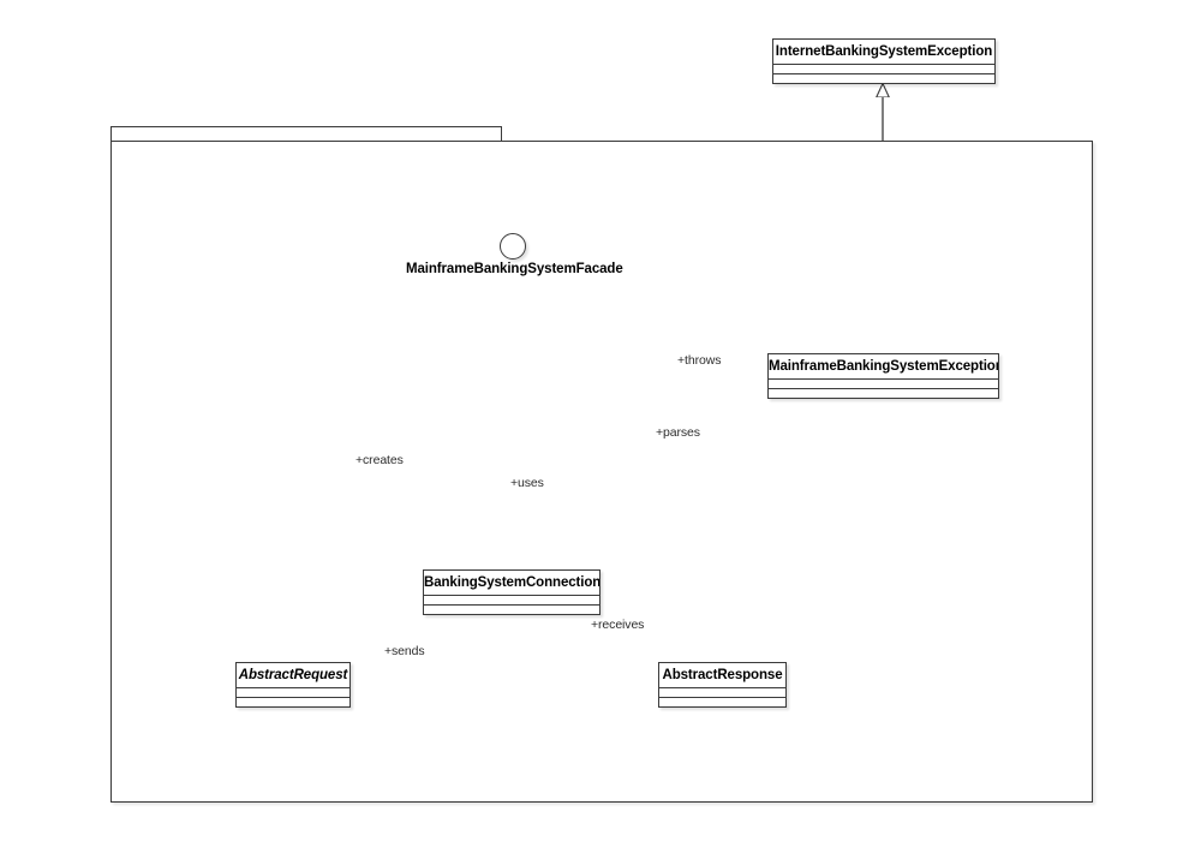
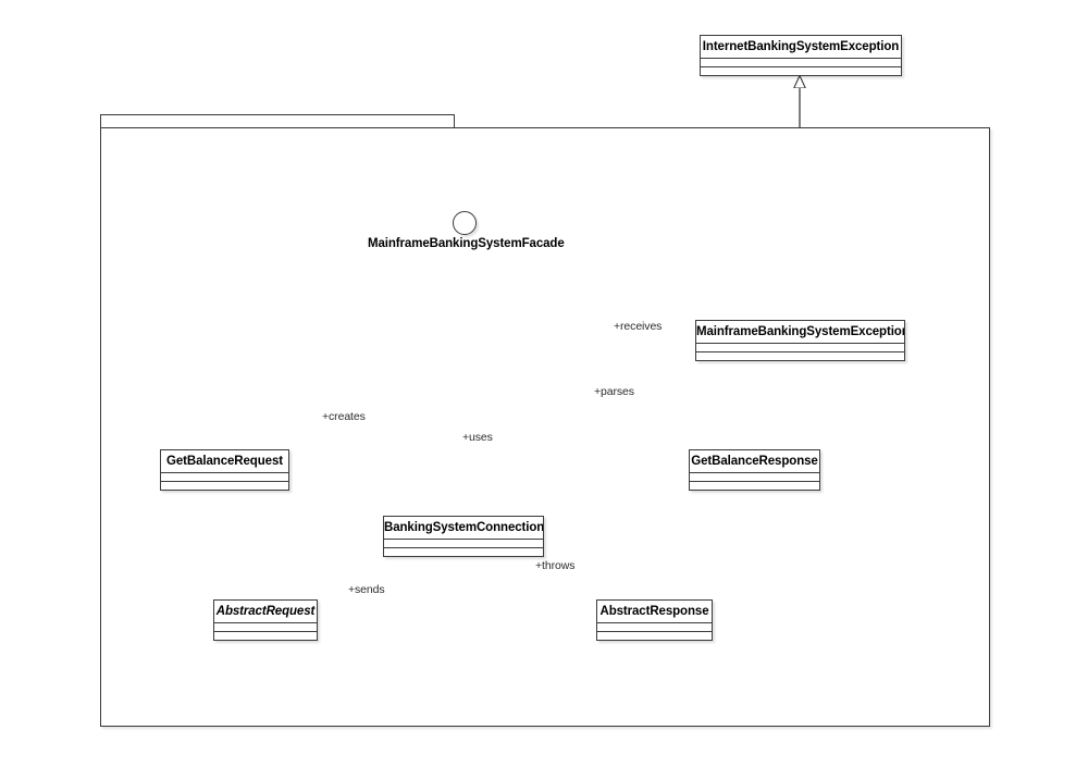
  MainframeBankingSystemFacade
  InternetBankingSystemException
  MainframeBankingSystemExceptio
+ GetBalanceRequest
+ GetBalanceResponse
  BankingSystemConnection
  AbstractRequest
  AbstractResponse
- +throws
+ +receives
  +creates
  +uses
  +parses
  +sends
- +receives
+ +throws
